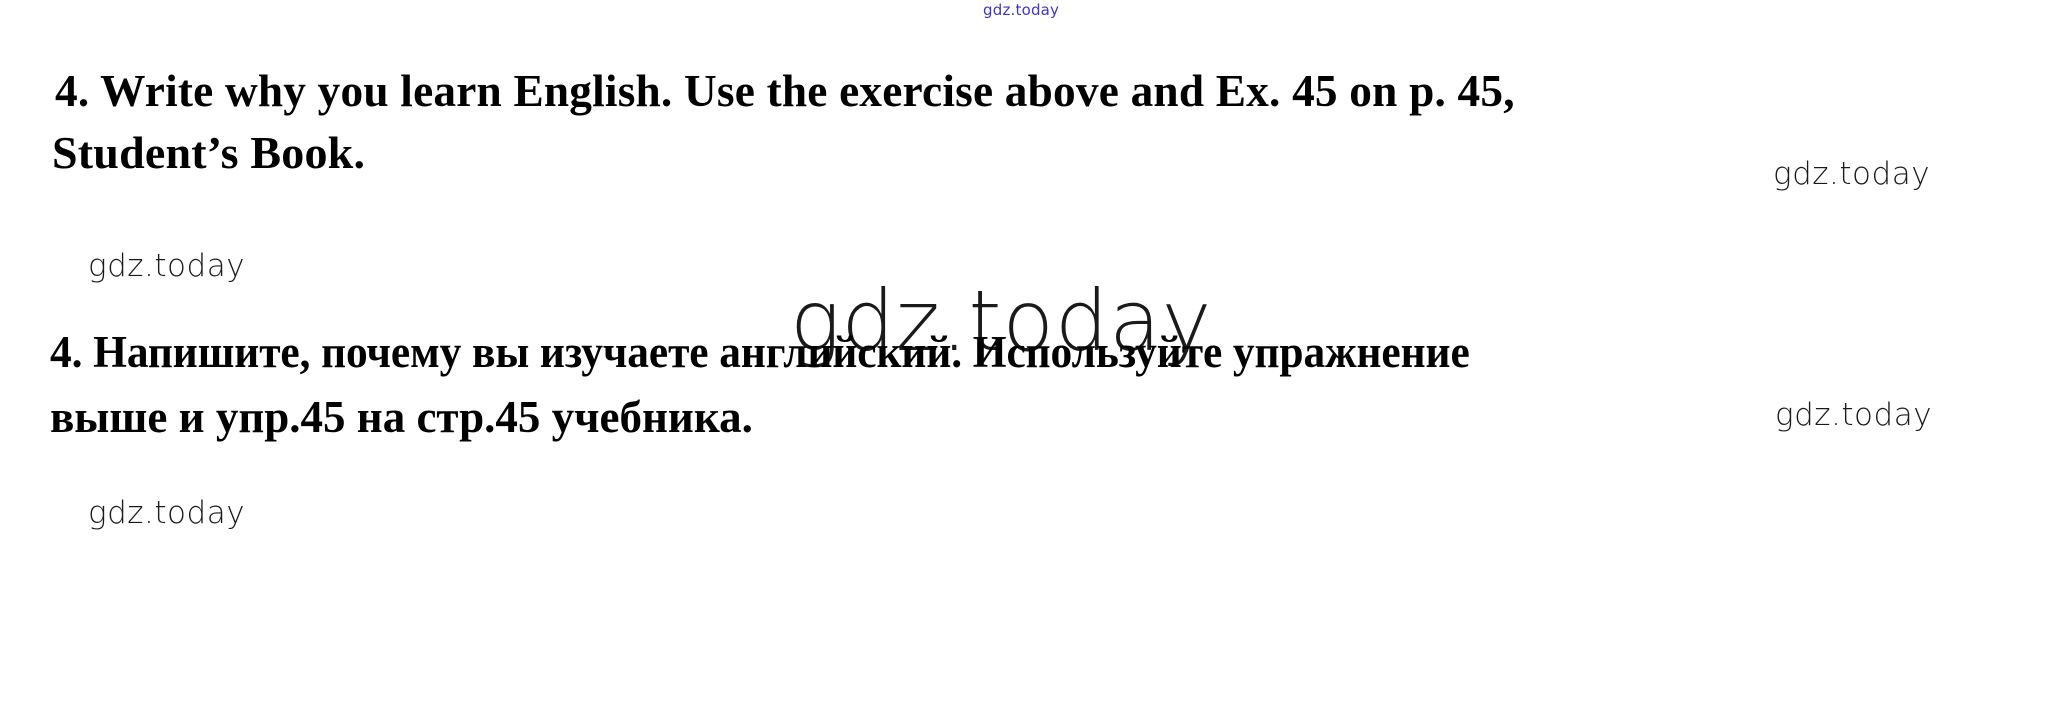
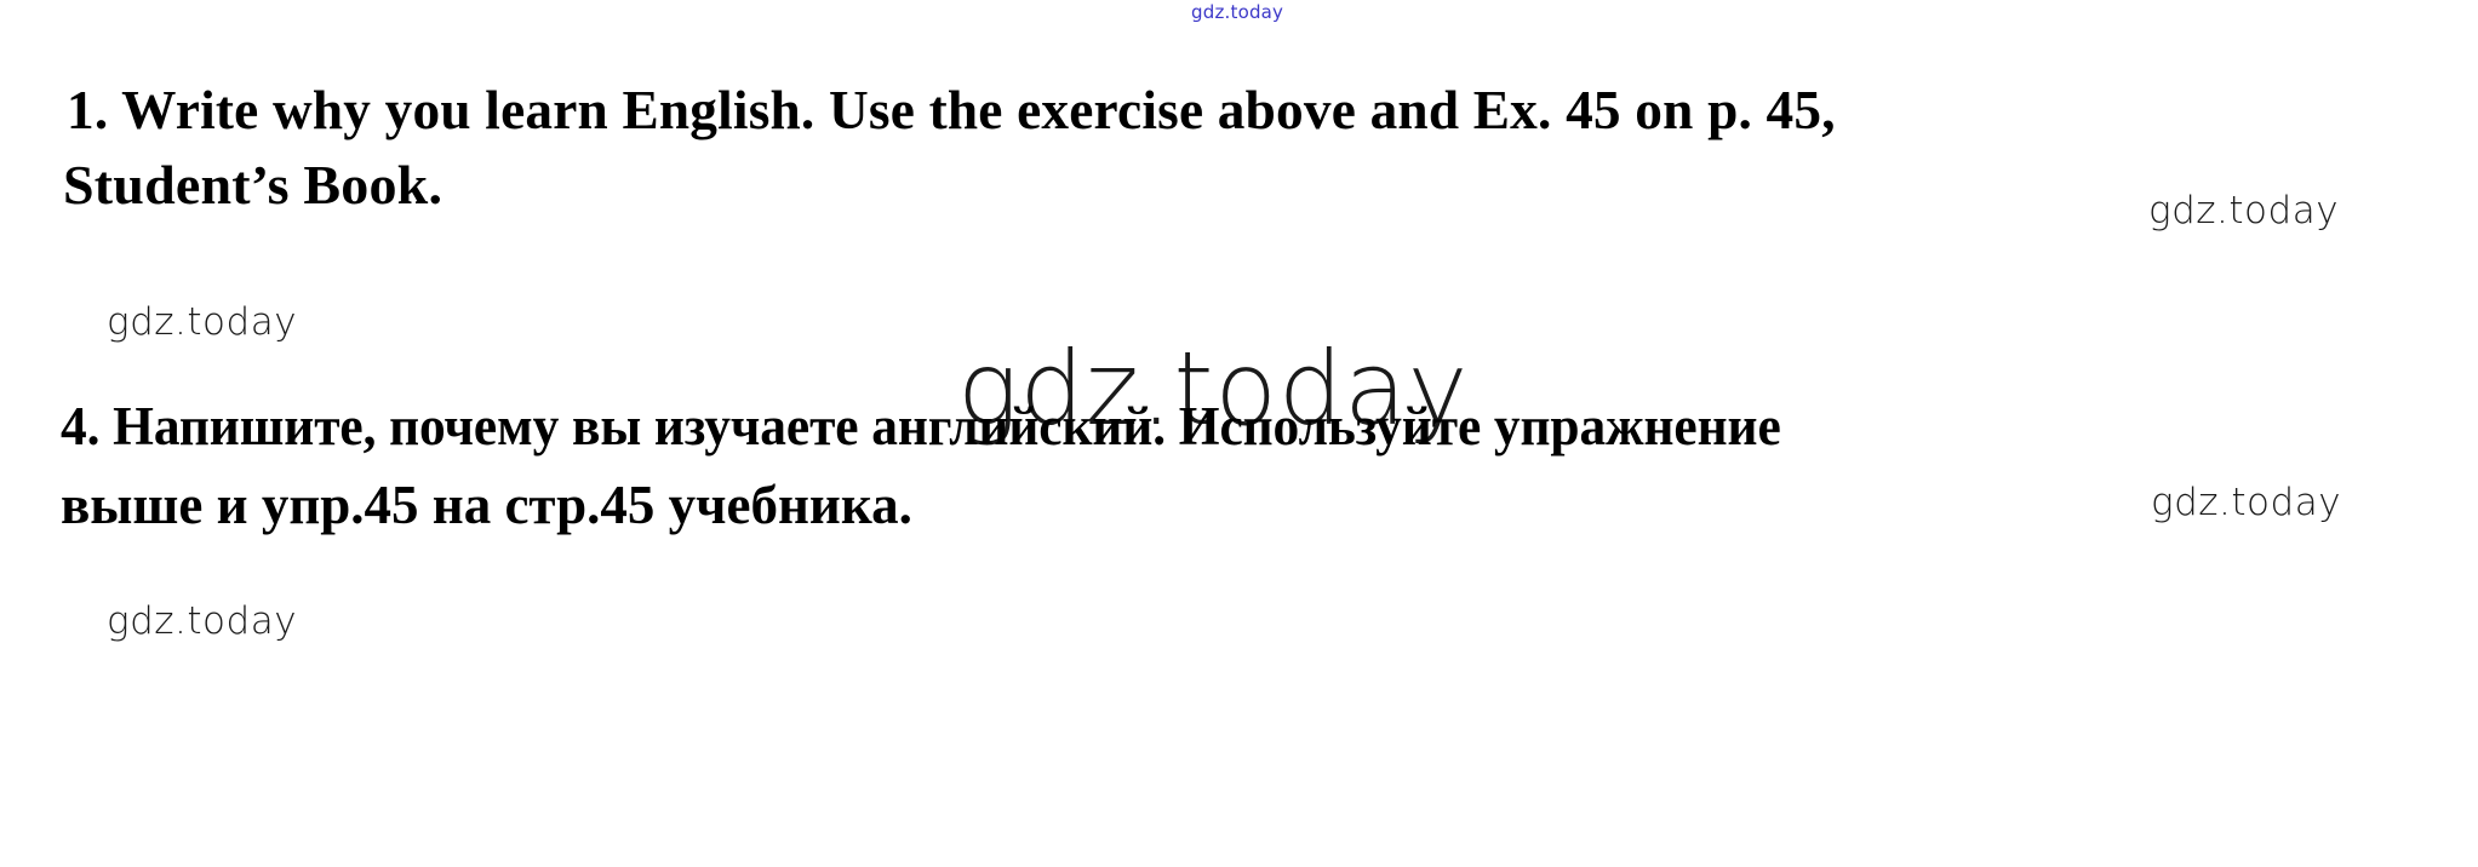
  gdz.today
- 4. Write why you learn English. Use the exercise above and Ex. 45 on p. 45,
+ 1. Write why you learn English. Use the exercise above and Ex. 45 on p. 45,
  Student’s Book.
  gdz.today
  gdz.today
  gdz.today
  gdz.today
  4. Напишите, почему вы изучаете английский. Используйте упражнение
  gdz.today
  выше и упр.45 на стр.45 учебника.
